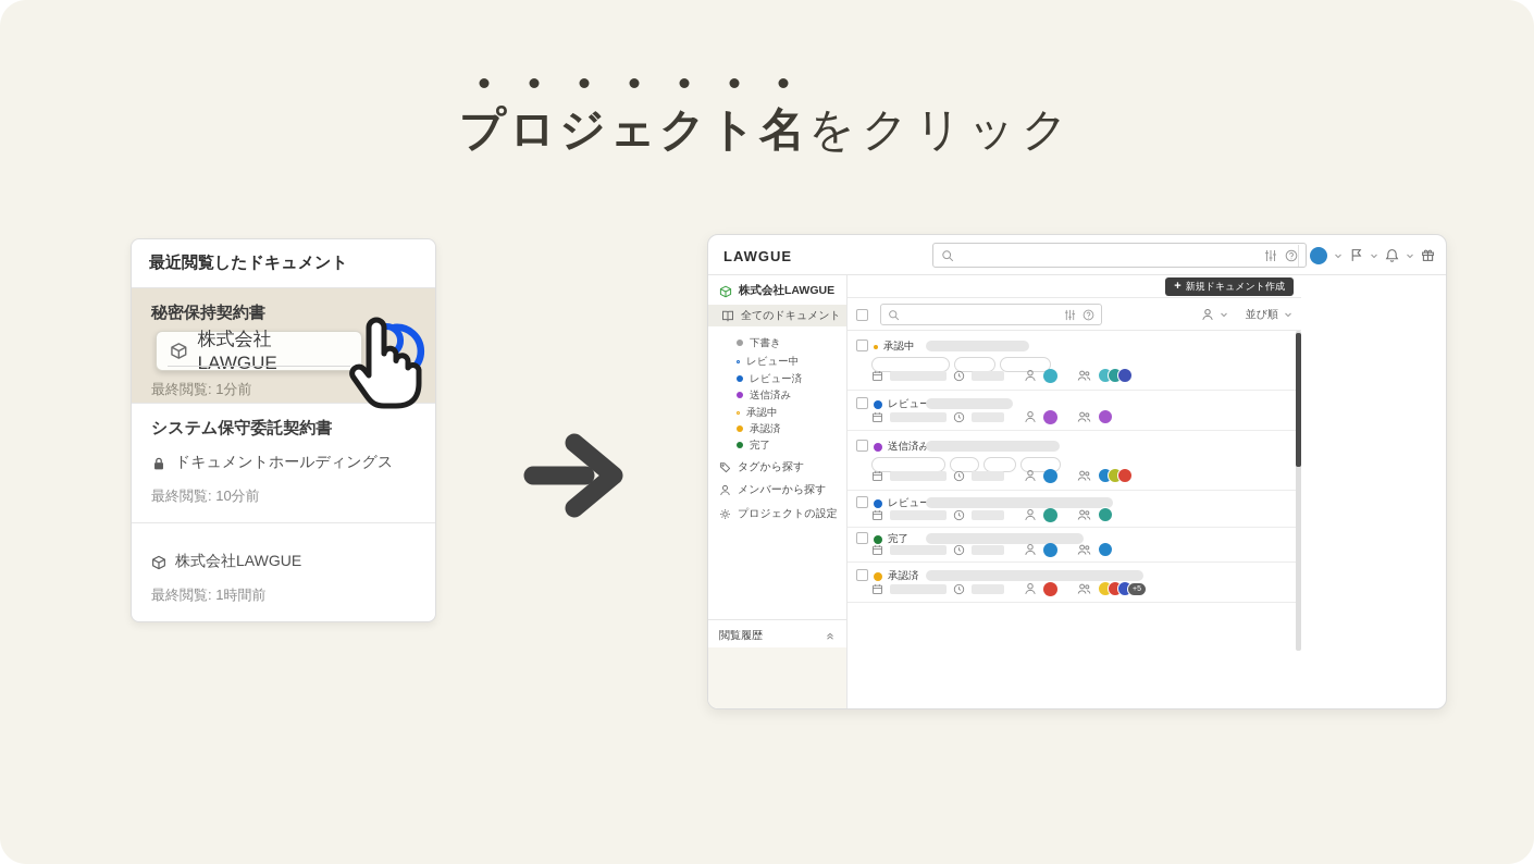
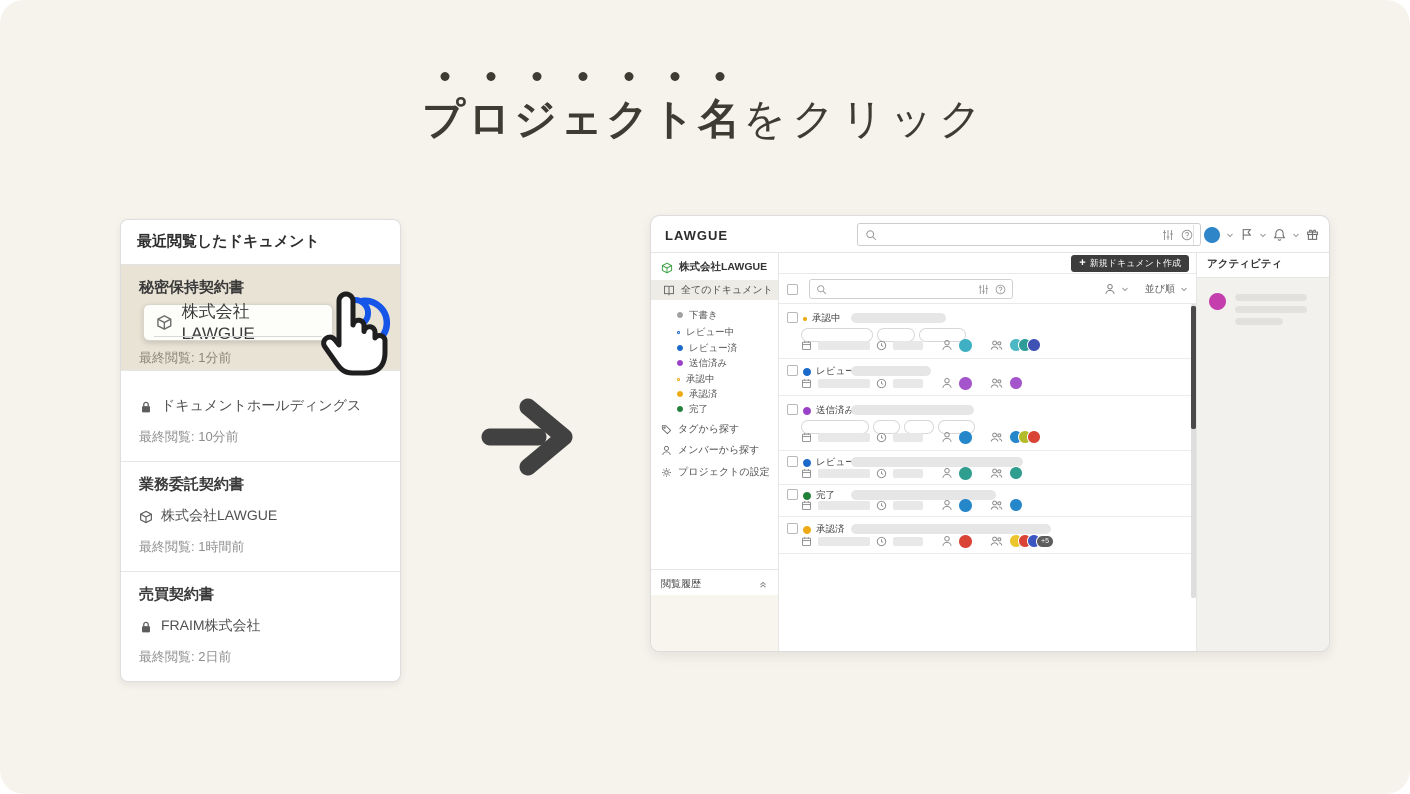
  プロジェクト名をクリック
  最近閲覧したドキュメント
  秘密保持契約書
  株式会社LAWGUE
  最終閲覧: 1分前
- システム保守委託契約書
  ドキュメントホールディングス
  最終閲覧: 10分前
+ 業務委託契約書
  株式会社LAWGUE
  最終閲覧: 1時間前
+ 売買契約書
+ FRAIM株式会社
+ 最終閲覧: 2日前
  LAWGUE
  株式会社LAWGUE
  全てのドキュメント
  下書き
  レビュー中
  レビュー済
  送信済み
  承認中
  承認済
  完了
  タグから探す
  メンバーから探す
  プロジェクトの設定
  閲覧履歴
  +
  新規ドキュメント作成
  並び順
  承認中
  レビュー
  送信済み
  レビュー
  完了
  承認済
+ アクティビティ
